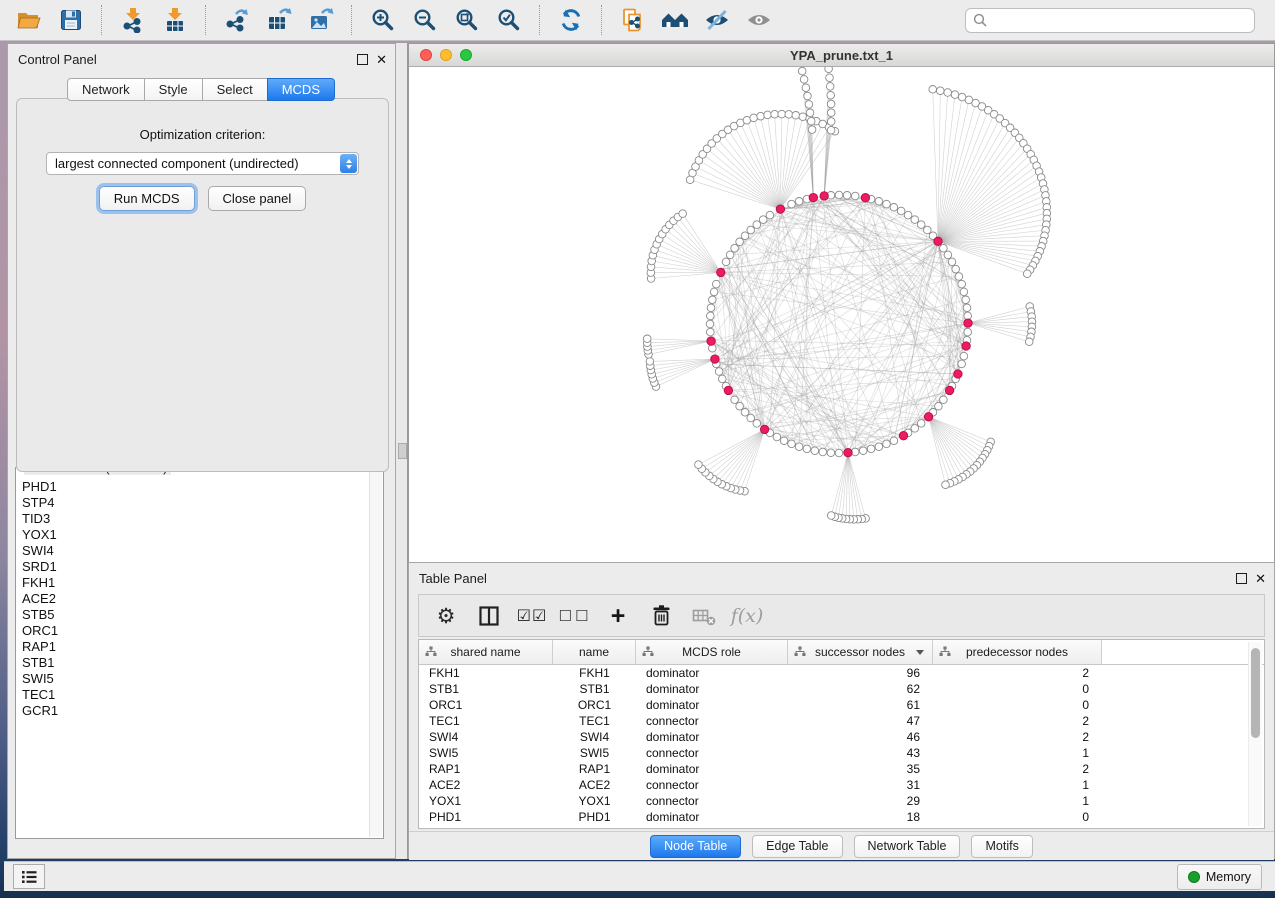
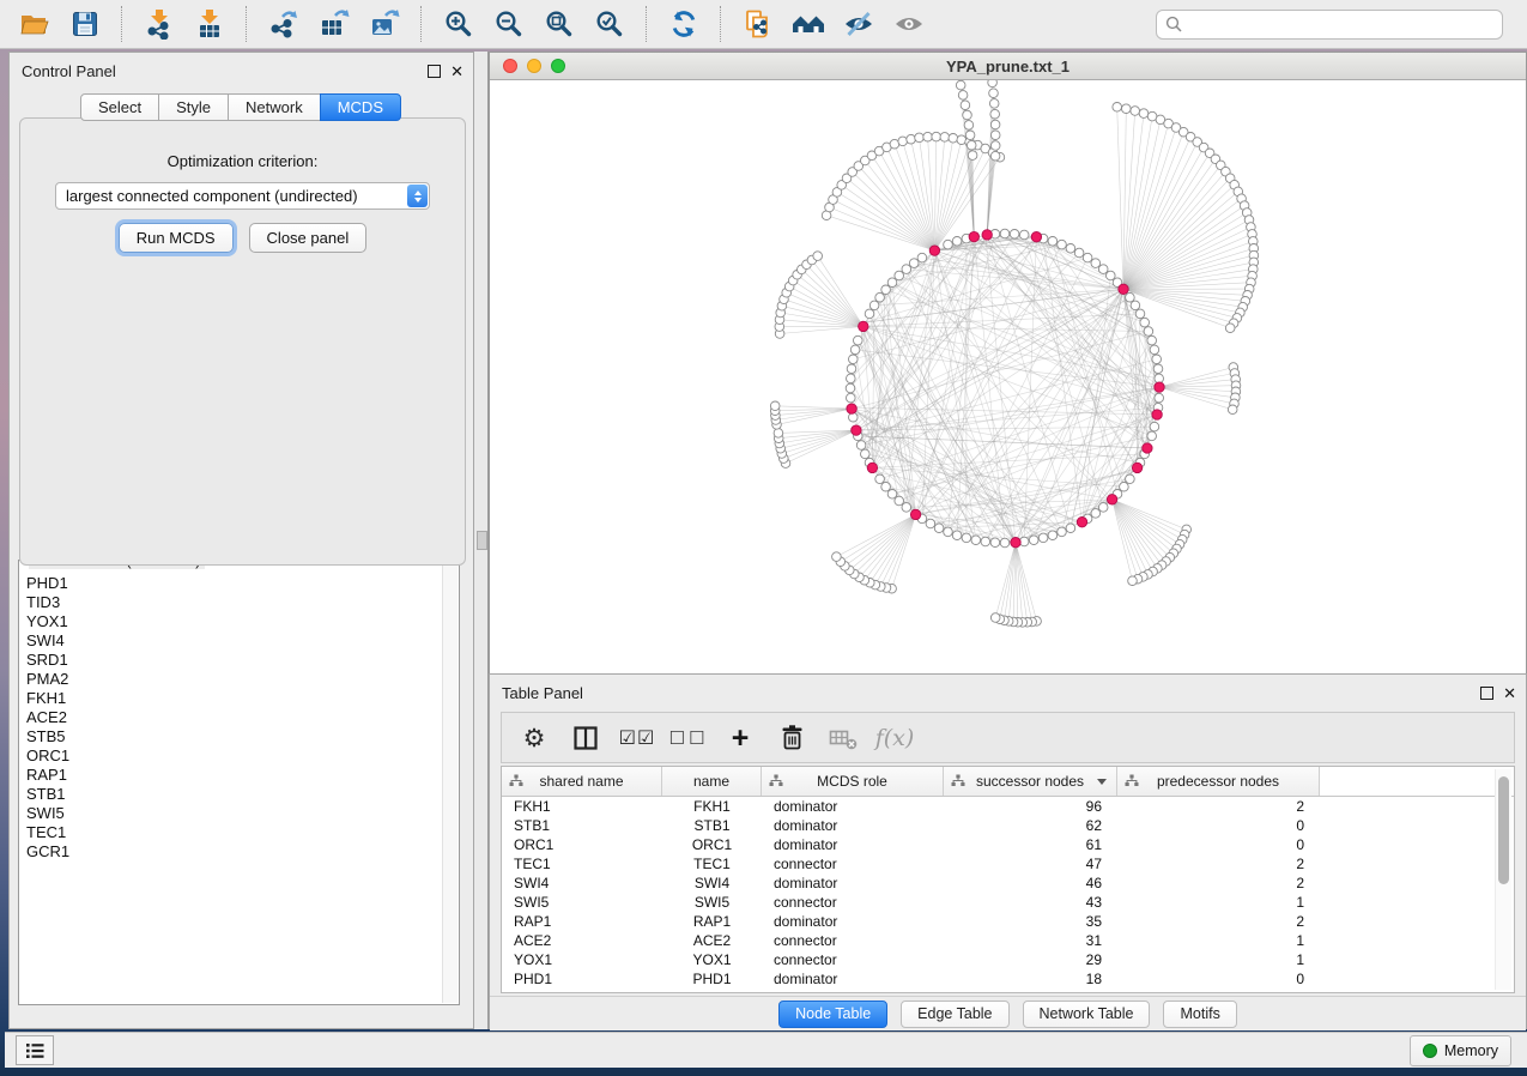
  Control Panel
  ✕
- Network
+ Select
  Style
- Select
+ Network
  MCDS
  Optimization criterion:
  largest connected component (undirected)
  Run MCDS
  Close panel
  PHD1
- STP4
  TID3
  YOX1
  SWI4
  SRD1
+ PMA2
  FKH1
  ACE2
  STB5
  ORC1
  RAP1
  STB1
  SWI5
  TEC1
  GCR1
  YPA_prune.txt_1
  Table Panel
  ✕
  ⚙
  ☑☑
  ☐☐
  +
  f(x)
  shared name
  name
  MCDS role
  successor nodes
  predecessor nodes
  FKH1
  FKH1
  dominator
  96
  2
  STB1
  STB1
  dominator
  62
  0
  ORC1
  ORC1
  dominator
  61
  0
  TEC1
  TEC1
  connector
  47
  2
  SWI4
  SWI4
  dominator
  46
  2
  SWI5
  SWI5
  connector
  43
  1
  RAP1
  RAP1
  dominator
  35
  2
  ACE2
  ACE2
  connector
  31
  1
  YOX1
  YOX1
  connector
  29
  1
  PHD1
  PHD1
  dominator
  18
  0
  Node Table
  Edge Table
  Network Table
  Motifs
  Memory
